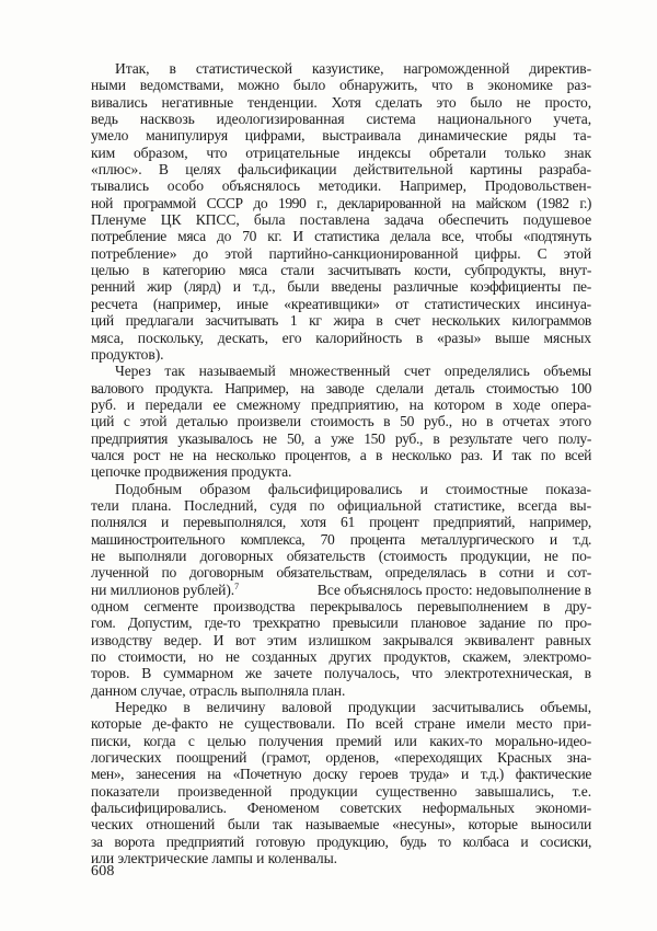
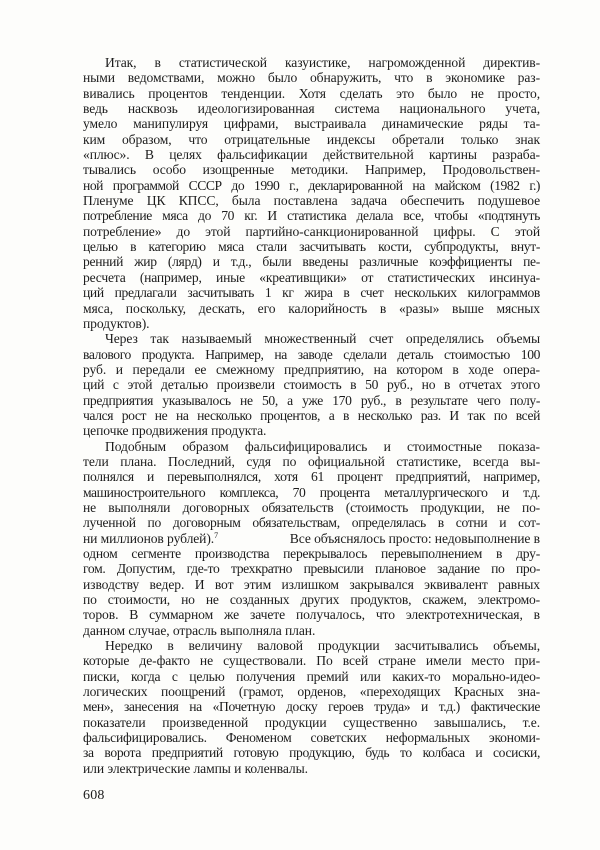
  Итак, в статистической казуистике, нагроможденной директив-
  ными ведомствами, можно было обнаружить, что в экономике раз-
- вивались негативные тенденции. Хотя сделать это было не просто,
+ вивались процентов тенденции. Хотя сделать это было не просто,
  ведь насквозь идеологизированная система национального учета,
  умело манипулируя цифрами, выстраивала динамические ряды та-
  ким образом, что отрицательные индексы обретали только знак
  «плюс». В целях фальсификации действительной картины разраба-
- тывались особо объяснялось методики. Например, Продовольствен-
+ тывались особо изощренные методики. Например, Продовольствен-
  ной программой СССР до 1990 г., декларированной на майском (1982 г.)
  Пленуме ЦК КПСС, была поставлена задача обеспечить подушевое
  потребление мяса до 70 кг. И статистика делала все, чтобы «подтянуть
  потребление» до этой партийно-санкционированной цифры. С этой
  целью в категорию мяса стали засчитывать кости, субпродукты, внут-
  ренний жир (лярд) и т.д., были введены различные коэффициенты пе-
  ресчета (например, иные «креативщики» от статистических инсинуа-
  ций предлагали засчитывать 1 кг жира в счет нескольких килограммов
  мяса, поскольку, дескать, его калорийность в «разы» выше мясных
  продуктов).
  Через так называемый множественный счет определялись объемы
  валового продукта. Например, на заводе сделали деталь стоимостью 100
  руб. и передали ее смежному предприятию, на котором в ходе опера-
  ций с этой деталью произвели стоимость в 50 руб., но в отчетах этого
- предприятия указывалось не 50, а уже 150 руб., в результате чего полу-
+ предприятия указывалось не 50, а уже 170 руб., в результате чего полу-
  чался рост не на несколько процентов, а в несколько раз. И так по всей
  цепочке продвижения продукта.
  Подобным образом фальсифицировались и стоимостные показа-
  тели плана. Последний, судя по официальной статистике, всегда вы-
  полнялся и перевыполнялся, хотя 61 процент предприятий, например,
  машиностроительного комплекса, 70 процента металлургического и т.д.
  не выполняли договорных обязательств (стоимость продукции, не по-
  лученной по договорным обязательствам, определялась в сотни и сот-
  ни миллионов рублей).7
  Все объяснялось просто: недовыполнение в
  одном сегменте производства перекрывалось перевыполнением в дру-
  гом. Допустим, где-то трехкратно превысили плановое задание по про-
  изводству ведер. И вот этим излишком закрывался эквивалент равных
  по стоимости, но не созданных других продуктов, скажем, электромо-
  торов. В суммарном же зачете получалось, что электротехническая, в
  данном случае, отрасль выполняла план.
  Нередко в величину валовой продукции засчитывались объемы,
  которые де-факто не существовали. По всей стране имели место при-
  писки, когда с целью получения премий или каких-то морально-идео-
  логических поощрений (грамот, орденов, «переходящих Красных зна-
  мен», занесения на «Почетную доску героев труда» и т.д.) фактические
  показатели произведенной продукции существенно завышались, т.е.
  фальсифицировались. Феноменом советских неформальных экономи-
- ческих отношений были так называемые «несуны», которые выносили
  за ворота предприятий готовую продукцию, будь то колбаса и сосиски,
  или электрические лампы и коленвалы.
  608
